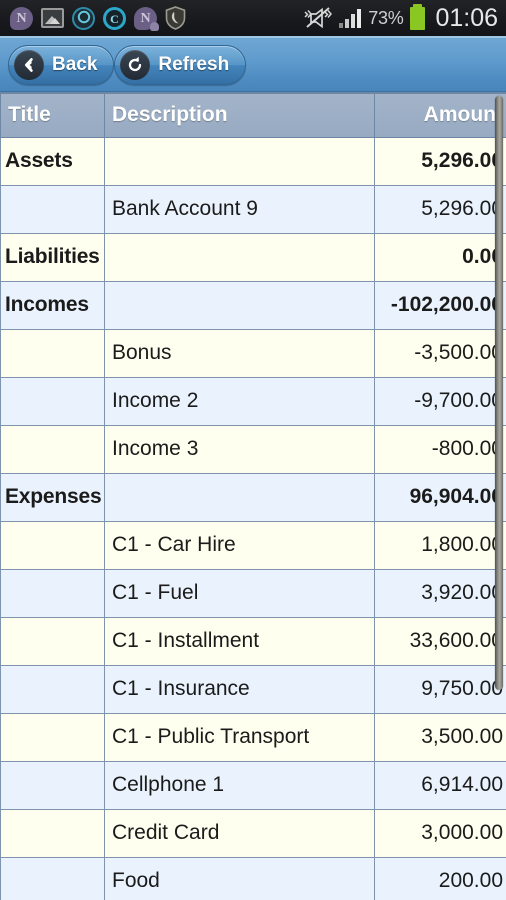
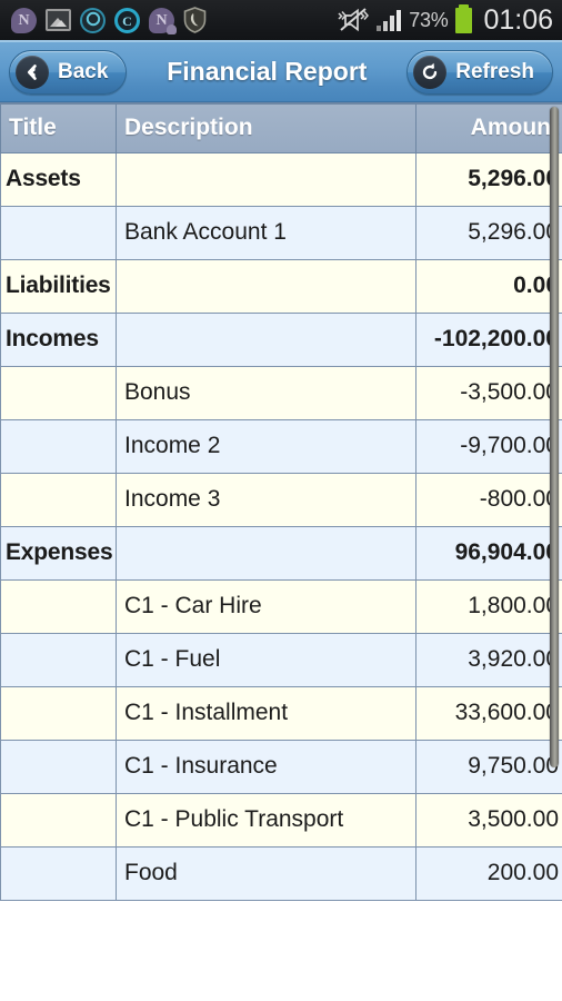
  N
  C
  N
  73%
  01:06
  Back
+ Financial Report
  Refresh
  Title	Description	Amoun
  Assets		5,296.0
- 	Bank Account 9	5,296.0
+ 	Bank Account 1	5,296.0
  Liabilities		0.0
  Incomes		-102,200.0
  	Bonus	-3,500.0
  	Income 2	-9,700.0
  	Income 3	-800.0
  Expenses		96,904.0
  	C1 - Car Hire	1,800.0
  	C1 - Fuel	3,920.0
  	C1 - Installment	33,600.0
  	C1 - Insurance	9,750.0
  	C1 - Public Transport	3,500.00
- 	Cellphone 1	6,914.00
- 	Credit Card	3,000.00
  	Food	200.00
